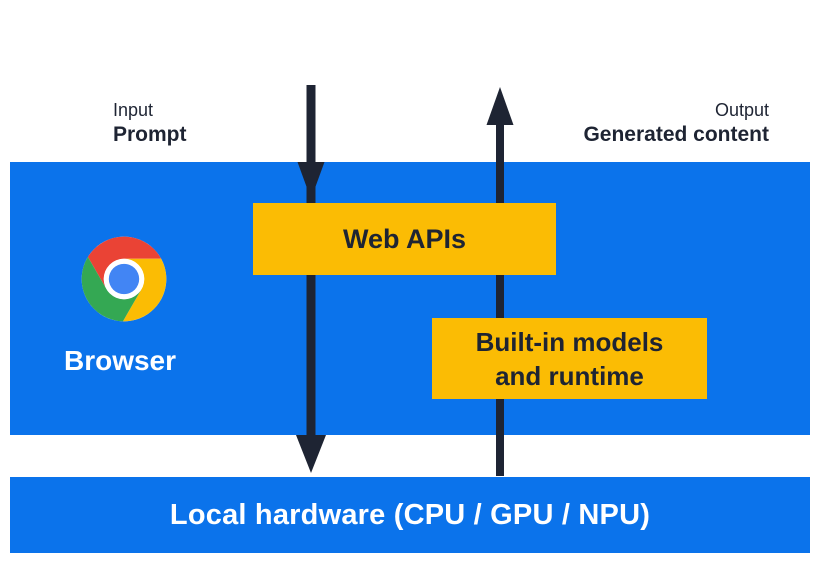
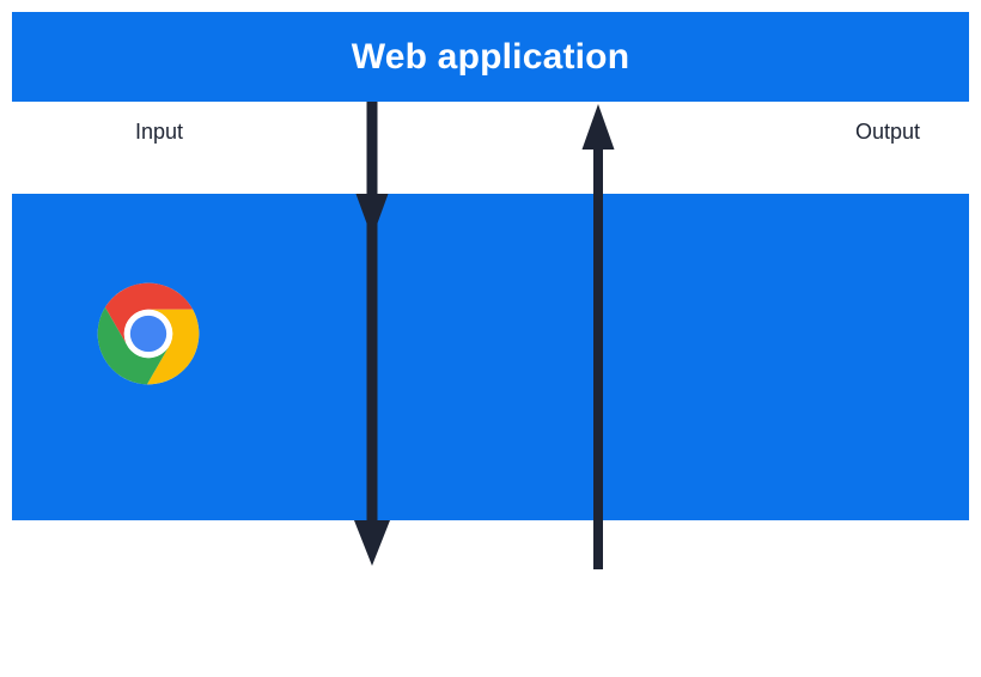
+ Web application
  Input
- Prompt
  Output
- Generated content
- Browser
- Web APIs
- Built-in models
- and runtime
- Local hardware (CPU / GPU / NPU)
